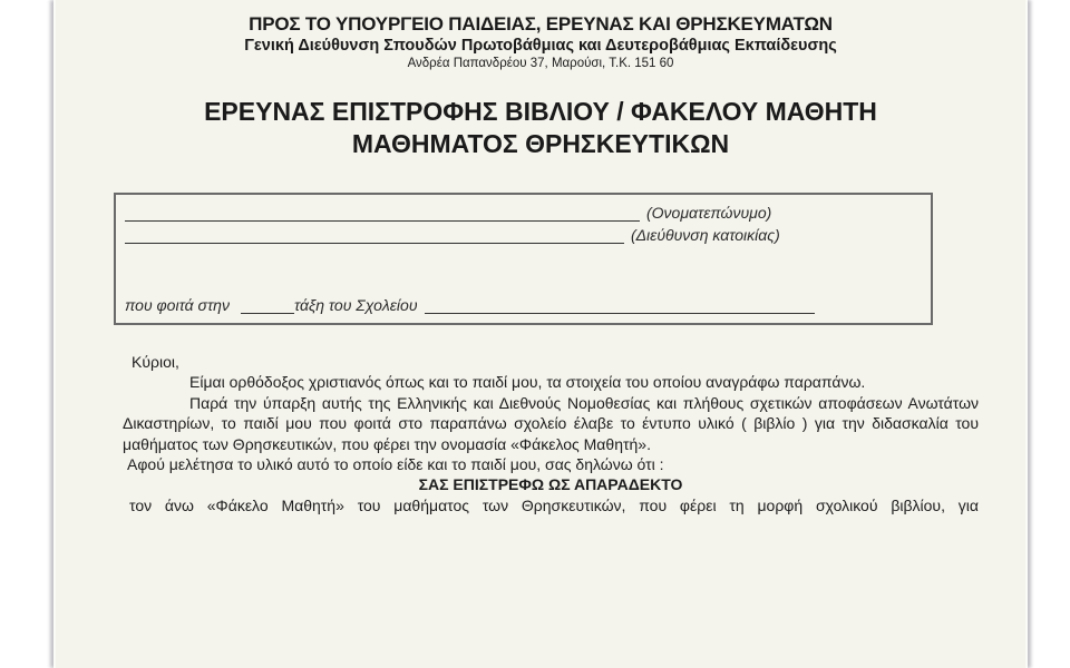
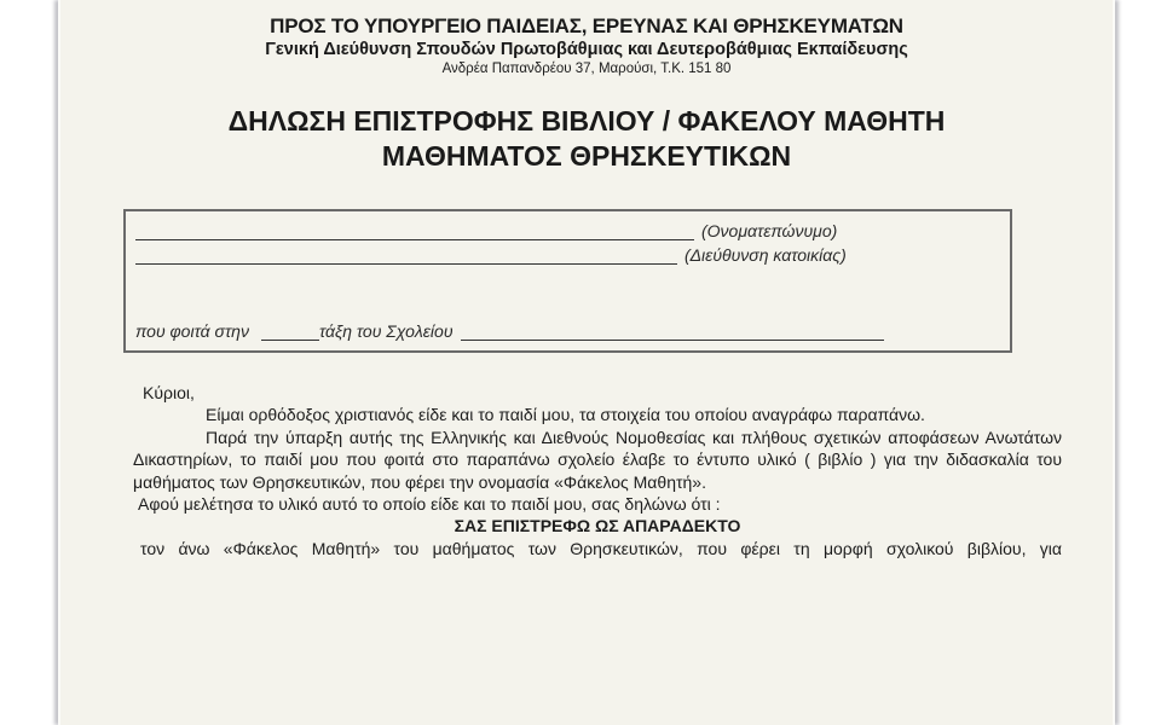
  ΠΡΟΣ ΤΟ ΥΠΟΥΡΓΕΙΟ ΠΑΙΔΕΙΑΣ, ΕΡΕΥΝΑΣ ΚΑΙ ΘΡΗΣΚΕΥΜΑΤΩΝ
  Γενική Διεύθυνση Σπουδών Πρωτοβάθμιας και Δευτεροβάθμιας Εκπαίδευσης
- Ανδρέα Παπανδρέου 37, Μαρούσι, Τ.Κ. 151 60
+ Ανδρέα Παπανδρέου 37, Μαρούσι, Τ.Κ. 151 80
- ΕΡΕΥΝΑΣ ΕΠΙΣΤΡΟΦΗΣ ΒΙΒΛΙΟΥ / ΦΑΚΕΛΟΥ ΜΑΘΗΤΗ
+ ΔΗΛΩΣΗ ΕΠΙΣΤΡΟΦΗΣ ΒΙΒΛΙΟΥ / ΦΑΚΕΛΟΥ ΜΑΘΗΤΗ
  ΜΑΘΗΜΑΤΟΣ ΘΡΗΣΚΕΥΤΙΚΩΝ
  (Ονοματεπώνυμο)
  (Διεύθυνση κατοικίας)
  που φοιτά στην
  τάξη του Σχολείου
  Κύριοι,
- Είμαι ορθόδοξος χριστιανός όπως και το παιδί μου, τα στοιχεία του οποίου αναγράφω παραπάνω.
+ Είμαι ορθόδοξος χριστιανός είδε και το παιδί μου, τα στοιχεία του οποίου αναγράφω παραπάνω.
  Παρά την ύπαρξη αυτής της Ελληνικής και Διεθνούς Νομοθεσίας και πλήθους σχετικών αποφάσεων Ανωτάτων Δικαστηρίων, το παιδί μου που φοιτά στο παραπάνω σχολείο έλαβε το έντυπο υλικό ( βιβλίο ) για την διδασκαλία του μαθήματος των Θρησκευτικών, που φέρει την ονομασία «Φάκελος Μαθητή».
  Αφού μελέτησα το υλικό αυτό το οποίο είδε και το παιδί μου, σας δηλώνω ότι :
  ΣΑΣ ΕΠΙΣΤΡΕΦΩ ΩΣ ΑΠΑΡΑΔΕΚΤΟ
- τον άνω «Φάκελο Μαθητή» του μαθήματος των Θρησκευτικών, που φέρει τη μορφή σχολικού βιβλίου, για
+ τον άνω «Φάκελος Μαθητή» του μαθήματος των Θρησκευτικών, που φέρει τη μορφή σχολικού βιβλίου, για
